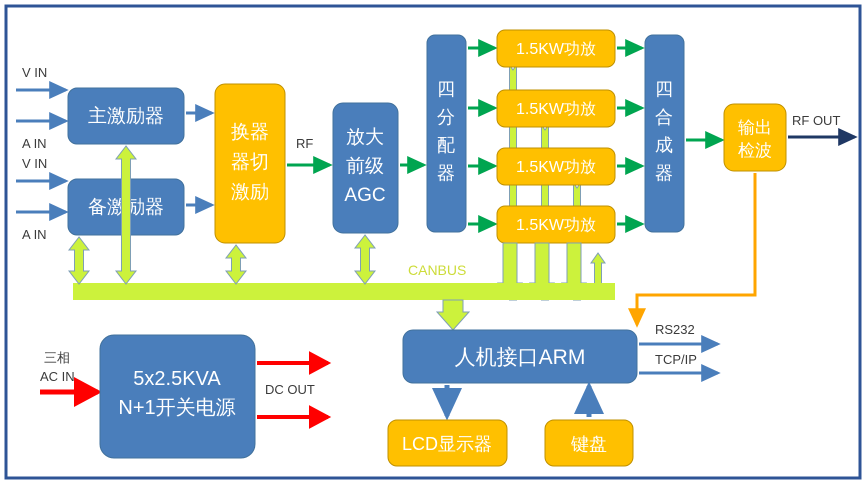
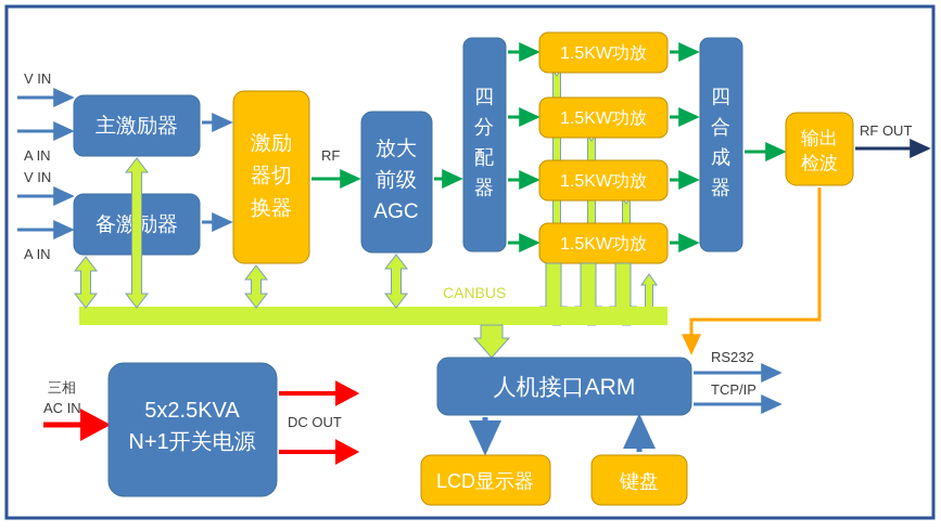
  V IN
  A IN
  V IN
  A IN
  主激励器
  备激励器
- 换器
+ 激励
  器切
- 激励
+ 换器
  RF
  放大
  前级
  AGC
  四
  分
  配
  器
  1.5KW功放
  1.5KW功放
  1.5KW功放
  1.5KW功放
  四
  合
  成
  器
  输出
  检波
  RF OUT
  CANBUS
  三相
  AC IN
  5x2.5KVA
  N+1开关电源
  DC OUT
  人机接口ARM
  RS232
  TCP/IP
  LCD显示器
  键盘
